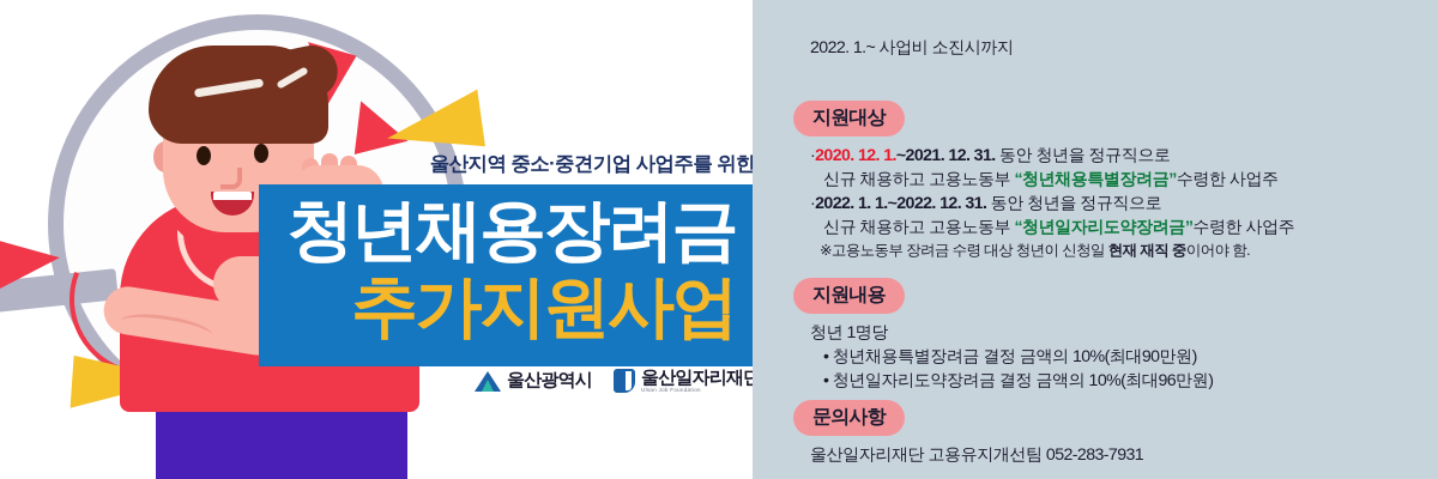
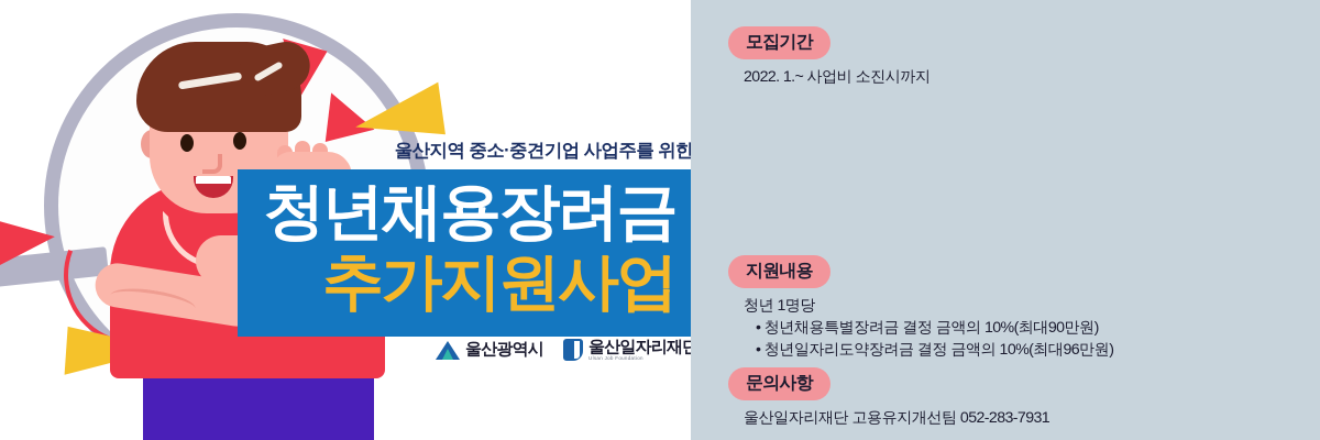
  울산지역 중소·중견기업 사업주를 위한
  청년채용장려금
  추가지원사업
  울산광역시
  울산일자리재
+ 모집기간
  2022. 1.~ 사업비 소진시까지
- 지원대상
- ·2020. 12. 1.~2021. 12. 31. 동안 청년을 정규직으로
- 신규 채용하고 고용노동부 “청년채용특별장려금”수령한 사업주
- ·2022. 1. 1.~2022. 12. 31. 동안 청년을 정규직으로
- 신규 채용하고 고용노동부 “청년일자리도약장려금”수령한 사업주
- ※고용노동부 장려금 수령 대상 청년이 신청일 현재 재직 중이어야 함.
  지원내용
  청년 1명당
  • 청년채용특별장려금 결정 금액의 10%(최대90만원)
  • 청년일자리도약장려금 결정 금액의 10%(최대96만원)
  문의사항
  울산일자리재단 고용유지개선팀 052-283-7931
